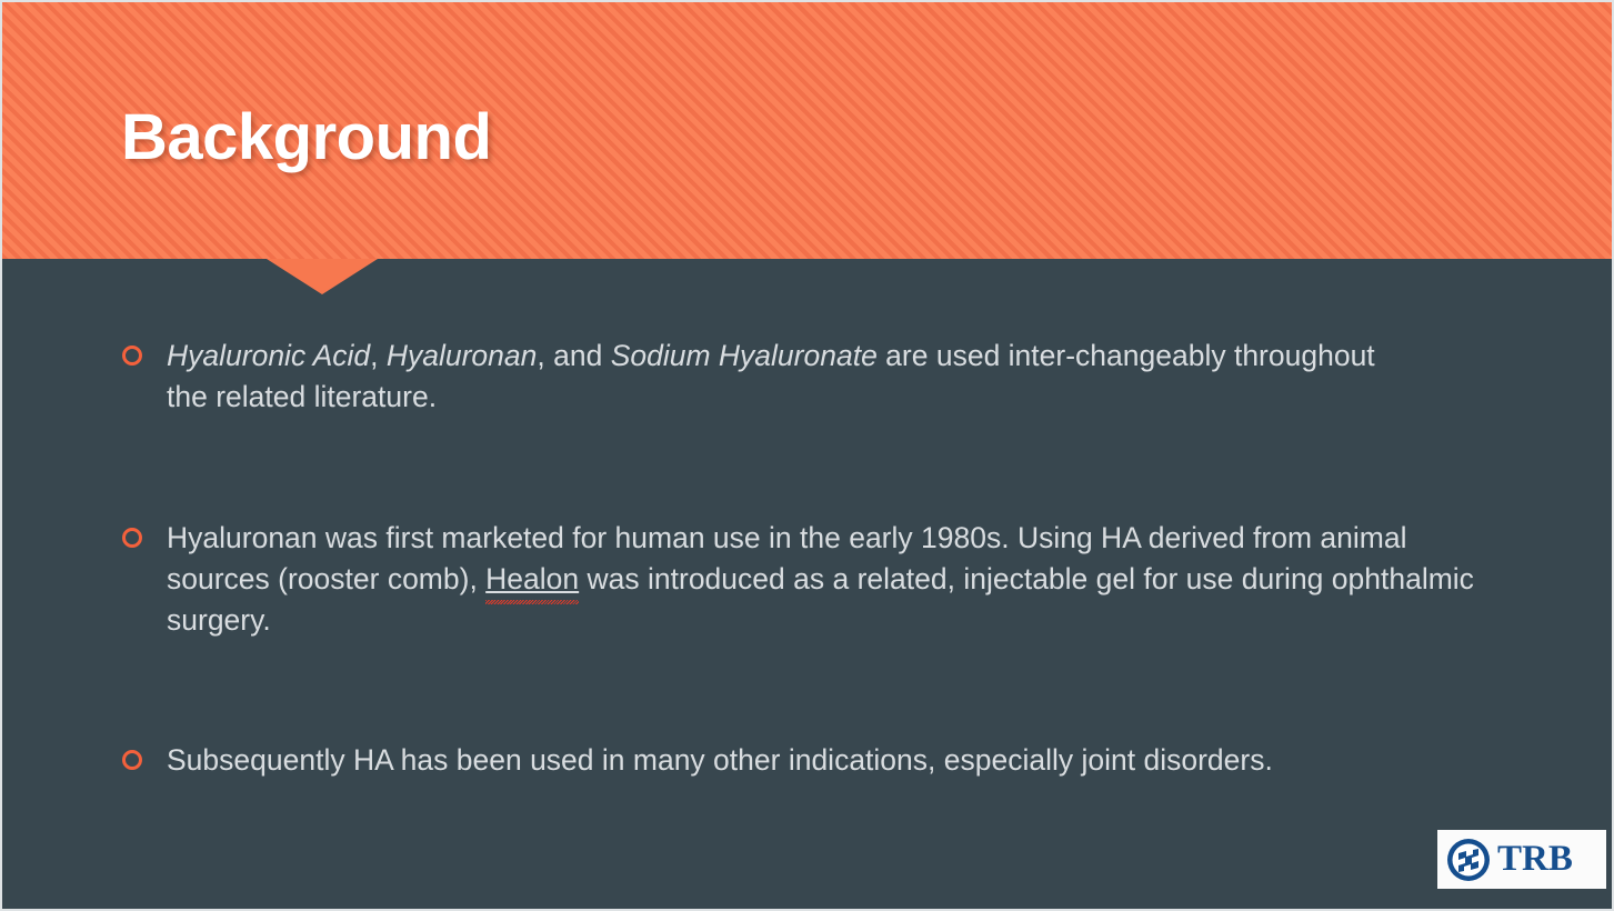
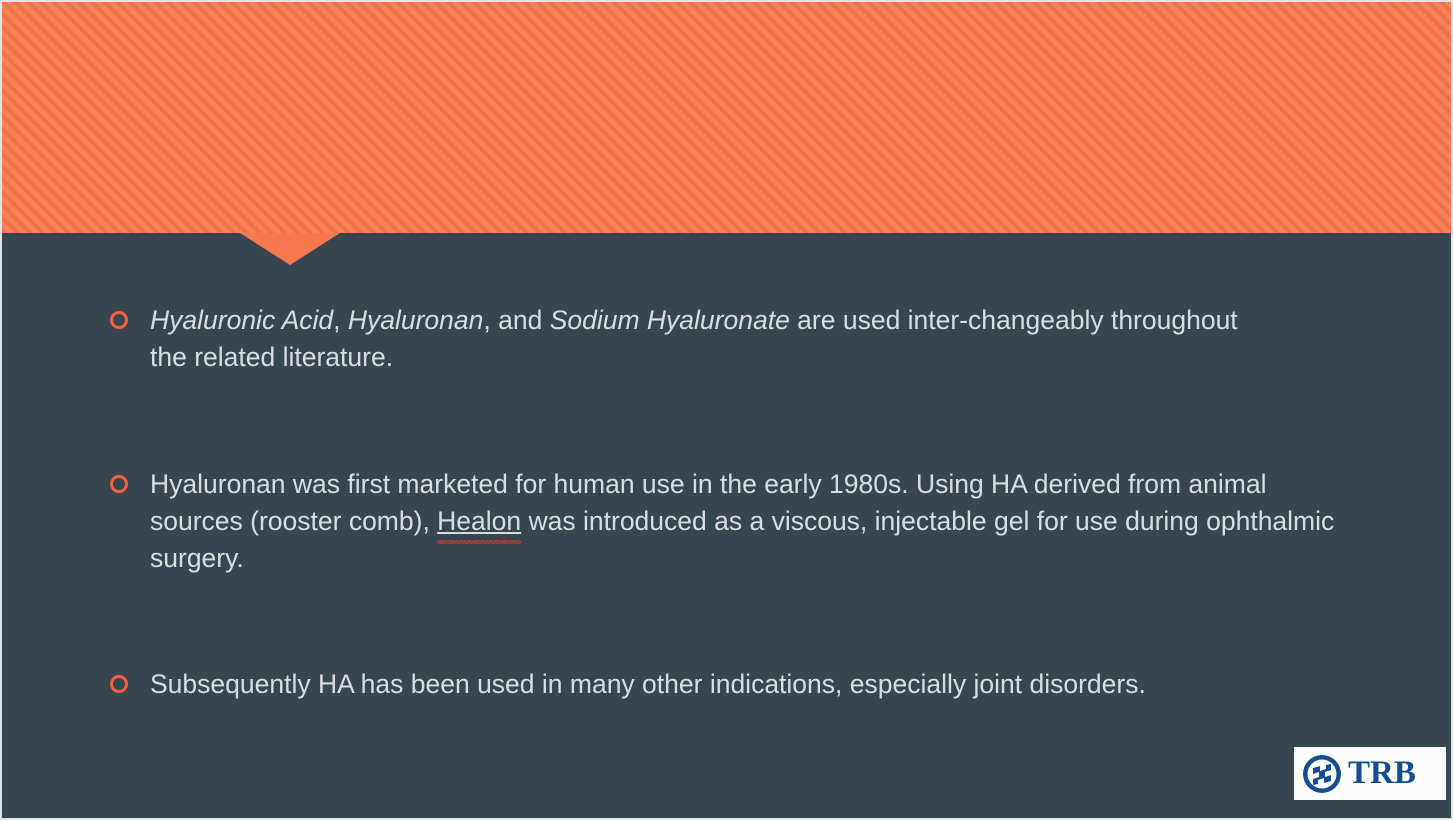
- Background
  Hyaluronic Acid, Hyaluronan, and Sodium Hyaluronate are used inter-changeably throughout the related literature.
- Hyaluronan was first marketed for human use in the early 1980s. Using HA derived from animal sources (rooster comb), Healon was introduced as a related, injectable gel for use during ophthalmic surgery.
+ Hyaluronan was first marketed for human use in the early 1980s. Using HA derived from animal sources (rooster comb), Healon was introduced as a viscous, injectable gel for use during ophthalmic surgery.
  Subsequently HA has been used in many other indications, especially joint disorders.
  TRB
